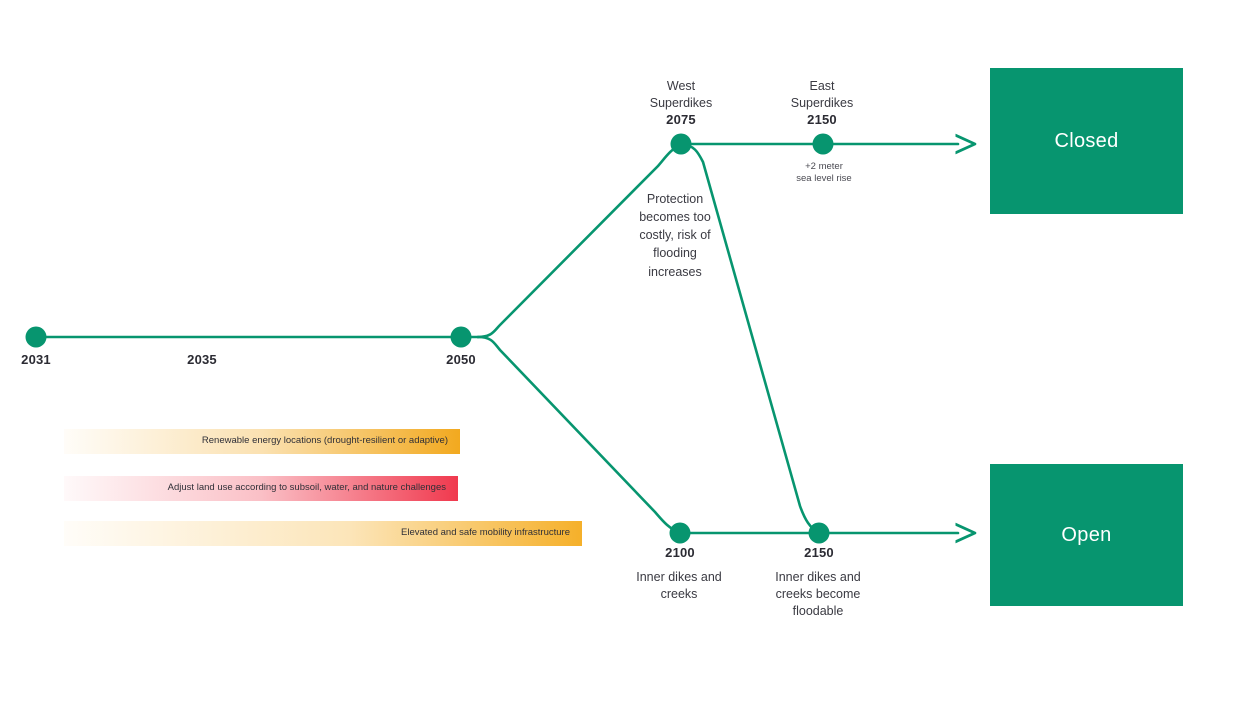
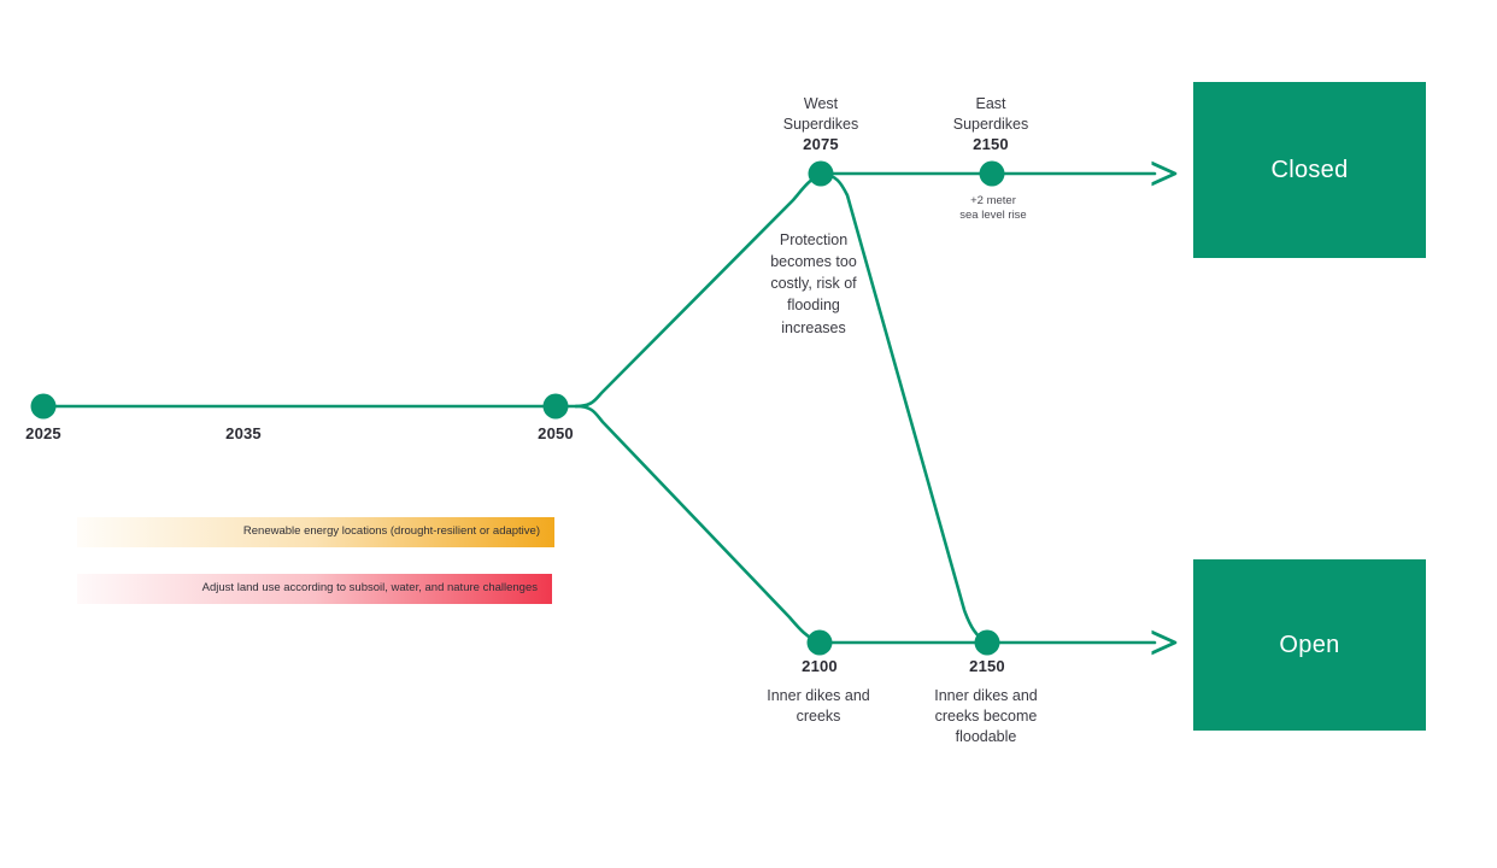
- 2031
+ 2025
  2035
  2050
  2075
  2150
  2100
  2150
  West
  Superdikes
  East
  Superdikes
  +2 meter
  sea level rise
  Inner dikes and
  creeks
  Inner dikes and
  creeks become
  floodable
  Protection
  becomes too
  costly, risk of
  flooding
  increases
  Closed
  Open
  Renewable energy locations (drought-resilient or adaptive)
  Adjust land use according to subsoil, water, and nature challenges
- Elevated and safe mobility infrastructure
